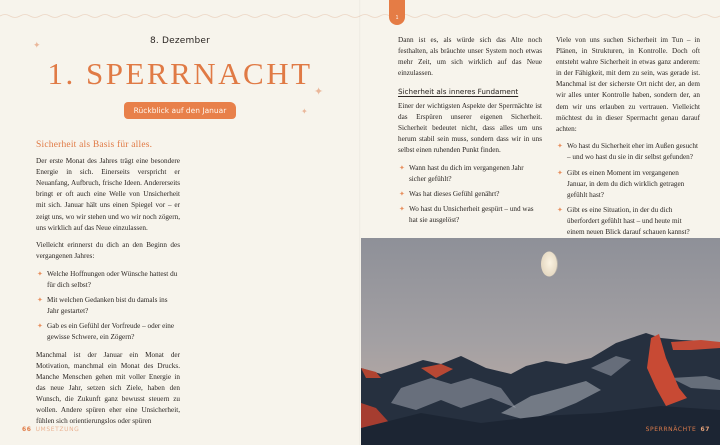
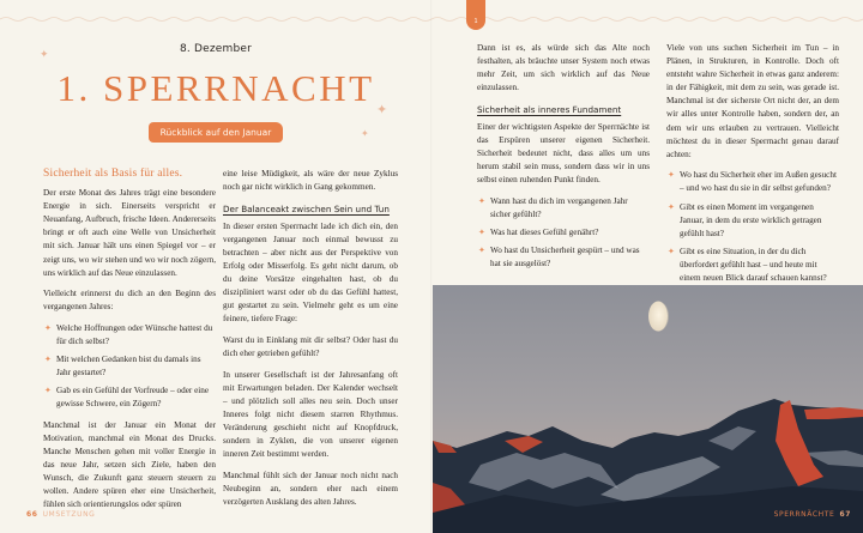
  ✦
  ✦
  ✦
  8. Dezember
  1. SPERRNACHT
  Rückblick auf den Januar
  Sicherheit als Basis für alles.
  Der erste Monat des Jahres trägt eine besondere Energie in sich. Einerseits verspricht er Neuanfang, Aufbruch, frische Ideen. Andererseits bringt er oft auch eine Welle von Unsicherheit mit sich. Januar hält uns einen Spiegel vor – er zeigt uns, wo wir stehen und wo wir noch zögern, uns wirklich auf das Neue einzulassen.
  Vielleicht erinnerst du dich an den Beginn des vergangenen Jahres:
  ✦
  Welche Hoffnungen oder Wünsche hattest du für dich selbst?
  ✦
  Mit welchen Gedanken bist du damals ins Jahr gestartet?
  ✦
  Gab es ein Gefühl der Vorfreude – oder eine gewisse Schwere, ein Zögern?
- Manchmal ist der Januar ein Monat der Motivation, manchmal ein Monat des Drucks. Manche Menschen gehen mit voller Energie in das neue Jahr, setzen sich Ziele, haben den Wunsch, die Zukunft ganz bewusst steuern zu wollen. Andere spüren eher eine Unsicherheit, fühlen sich orientierungslos oder spüren
+ Manchmal ist der Januar ein Monat der Motivation, manchmal ein Monat des Drucks. Manche Menschen gehen mit voller Energie in das neue Jahr, setzen sich Ziele, haben den Wunsch, die Zukunft ganz steuern steuern zu wollen. Andere spüren eher eine Unsicherheit, fühlen sich orientierungslos oder spüren
+ eine leise Müdigkeit, als wäre der neue Zyklus noch gar nicht wirklich in Gang gekommen.
+ Der Balanceakt zwischen Sein und Tun
+ In dieser ersten Sperrnacht lade ich dich ein, den vergangenen Januar noch einmal bewusst zu betrachten – aber nicht aus der Perspektive von Erfolg oder Misserfolg. Es geht nicht darum, ob du deine Vorsätze eingehalten hast, ob du diszipliniert warst oder ob du das Gefühl hattest, gut gestartet zu sein. Vielmehr geht es um eine feinere, tiefere Frage:
+ Warst du in Einklang mit dir selbst? Oder hast du dich eher getrieben gefühlt?
+ In unserer Gesellschaft ist der Jahresanfang oft mit Erwartungen beladen. Der Kalender wechselt – und plötzlich soll alles neu sein. Doch unser Inneres folgt nicht diesem starren Rhythmus. Veränderung geschieht nicht auf Knopfdruck, sondern in Zyklen, die von unserer eigenen inneren Zeit bestimmt werden.
+ Manchmal fühlt sich der Januar noch nicht nach Neubeginn an, sondern eher nach einem verzögerten Ausklang des alten Jahres.
  Dann ist es, als würde sich das Alte noch festhalten, als bräuchte unser System noch etwas mehr Zeit, um sich wirklich auf das Neue einzulassen.
  Sicherheit als inneres Fundament
  Einer der wichtigsten Aspekte der Sperrnächte ist das Erspüren unserer eigenen Sicherheit. herum stabil sein muss, sondern dass wir in uns selbst einen ruhenden Punkt finden.
  ✦
  Wann hast du dich im vergangenen Jahr sicher gefühlt?
  ✦
  Was hat dieses Gefühl genährt?
  ✦
  Wo hast du Unsicherheit gespürt – und was hat sie ausgelöst?
  Viele von uns suchen Sicherheit im Tun – in Plänen, in Strukturen, in Kontrolle. Doch oft entsteht wahre Sicherheit in etwas ganz anderem: in der Fähigkeit, mit dem zu sein, was gerade ist. Manchmal ist der sicherste Ort nicht der, an dem wir alles unter Kontrolle haben, sondern der, an dem wir uns erlauben zu vertrauen. Vielleicht möchtest du in dieser Sperrnacht genau darauf achten:
  ✦
  Wo hast du Sicherheit eher im Außen gesucht – und wo hast du sie in dir selbst gefunden?
  ✦
- Gibt es einen Moment im vergangenen Januar, in dem du dich wirklich getragen gefühlt hast?
+ Gibt es einen Moment im vergangenen Januar, in dem du erste wirklich getragen gefühlt hast?
  ✦
  Gibt es eine Situation, in der du dich überfordert gefühlt hast – und heute mit einem neuen Blick darauf schauen kannst?
